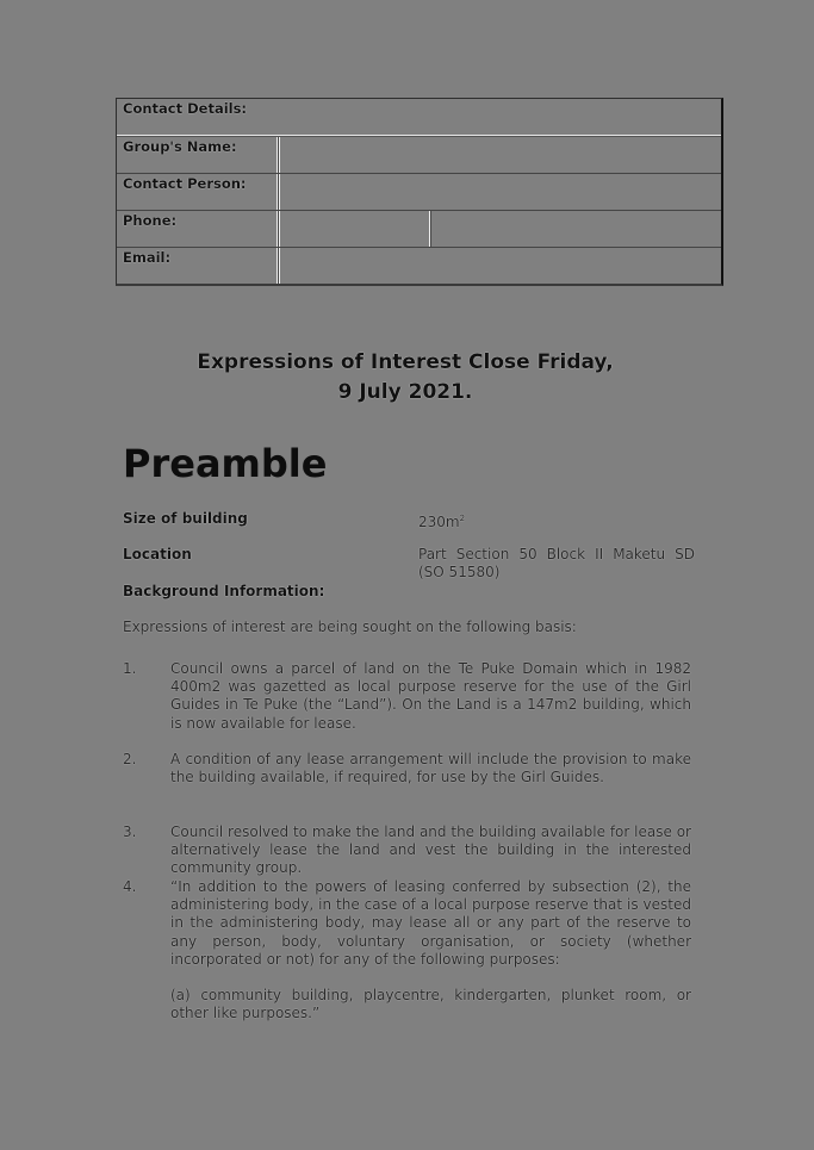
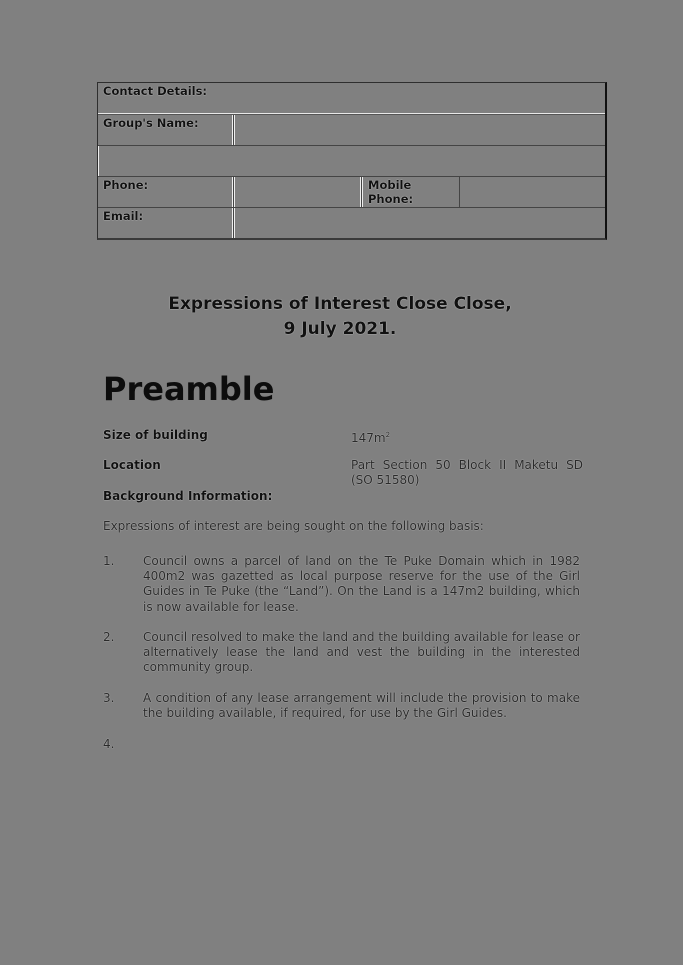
  Contact Details:
  Group's Name:
- Contact Person:
  Phone:
+ Mobile Phone:
  Email:
- Expressions of Interest Close Friday,
+ Expressions of Interest Close Close,
  9 July 2021.
  Preamble
  Size of building
- 230m2
+ 147m2
  Location
  Part Section 50 Block II Maketu SD (SO 51580)
  Background Information:
  Expressions of interest are being sought on the following basis:
  1.
  Council owns a parcel of land on the Te Puke Domain which in 1982 400m2 was gazetted as local purpose reserve for the use of the Girl Guides in Te Puke (the “Land”). On the Land is a 147m2 building, which is now available for lease.
  2.
- A condition of any lease arrangement will include the provision to make the building available, if required, for use by the Girl Guides.
+ Council resolved to make the land and the building available for lease or alternatively lease the land and vest the building in the interested community group.
  3.
- Council resolved to make the land and the building available for lease or alternatively lease the land and vest the building in the interested community group.
+ A condition of any lease arrangement will include the provision to make the building available, if required, for use by the Girl Guides.
  4.
- “In addition to the powers of leasing conferred by subsection (2), the administering body, in the case of a local purpose reserve that is vested in the administering body, may lease all or any part of the reserve to any person, body, voluntary organisation, or society (whether incorporated or not) for any of the following purposes:
- (a) community building, playcentre, kindergarten, plunket room, or other like purposes.”
